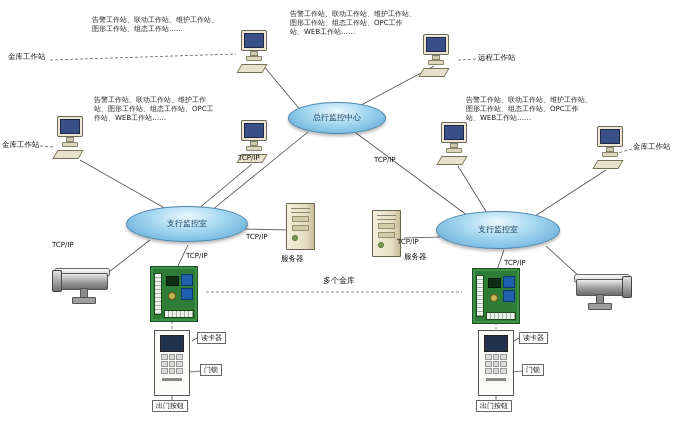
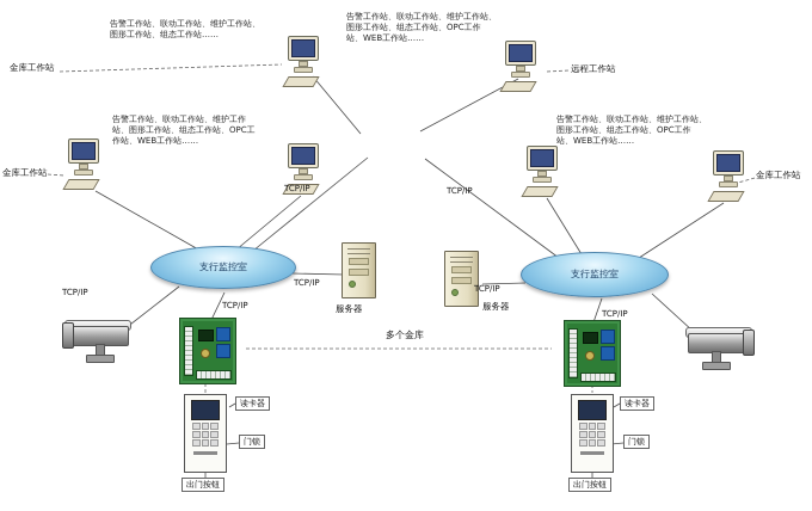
- 总行监控中心
  支行监控室
  支行监控室
  服务器
  服务器
  读卡器
  门锁
  出门按钮
  读卡器
  门锁
  出门按钮
  告警工作站、联动工作站、维护工作站、图形工作站、组态工作站……
  告警工作站、联动工作站、维护工作站、图形工作站、组态工作站、OPC工作站、WEB工作站……
  告警工作站、联动工作站、维护工作站、图形工作站、组态工作站、OPC工作站、WEB工作站……
  告警工作站、联动工作站、维护工作站、图形工作站、组态工作站、OPC工作站、WEB工作站……
  金库工作站
  远程工作站
  金库工作站
  金库工作站
  TCP/IP
  TCP/IP
  TCP/IP
  TCP/IP
  TCP/IP
  TCP/IP
  TCP/IP
  多个金库
